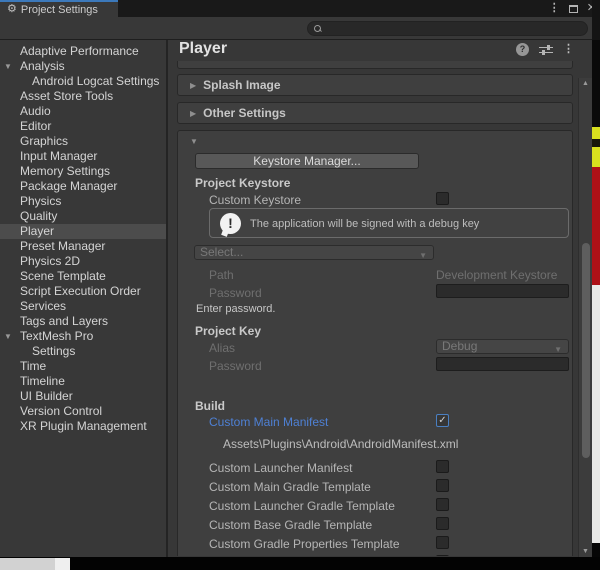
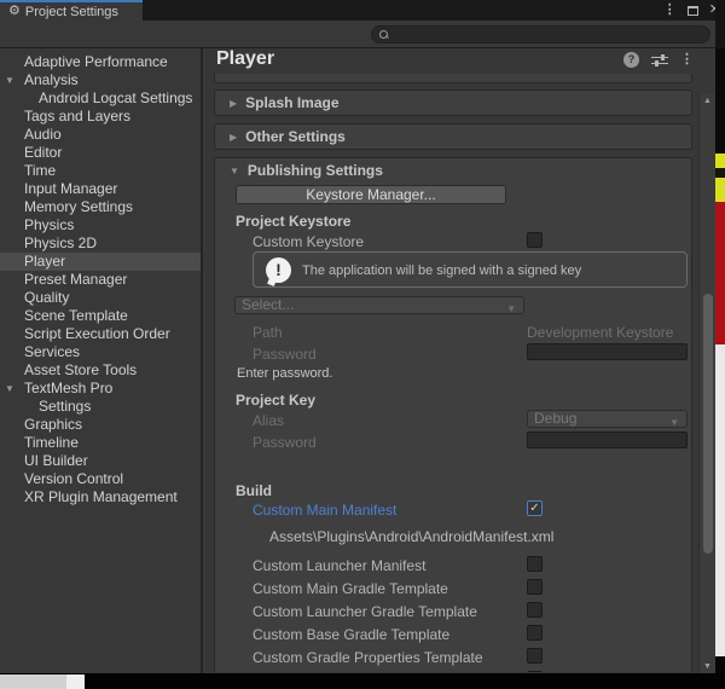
  ⚙
  Project Settings
  ⋮
  Adaptive Performance
  ▼
  Analysis
  Android Logcat Settings
- Asset Store Tools
+ Tags and Layers
  Audio
  Editor
- Graphics
+ Time
  Input Manager
  Memory Settings
- Package Manager
  Physics
- Quality
+ Physics 2D
  Player
  Preset Manager
- Physics 2D
+ Quality
  Scene Template
  Script Execution Order
  Services
- Tags and Layers
+ Asset Store Tools
  ▼
  TextMesh Pro
  Settings
- Time
+ Graphics
  Timeline
  UI Builder
  Version Control
  XR Plugin Management
  Player
  ?
  ⋮
  ▶
  Splash Image
  ▶
  Other Settings
  ▼
+ Publishing Settings
  Keystore Manager...
  Project Keystore
  Custom Keystore
  !
- The application will be signed with a debug key
+ The application will be signed with a signed key
  Select...
  ▼
  Path
  Development Keystore
  Password
  Enter password.
  Project Key
  Alias
  Debug
  ▼
  Password
  Build
  Custom Main Manifest
  ✓
  Assets\Plugins\Android\AndroidManifest.xml
  Custom Launcher Manifest
  Custom Main Gradle Template
  Custom Launcher Gradle Template
  Custom Base Gradle Template
  Custom Gradle Properties Template
